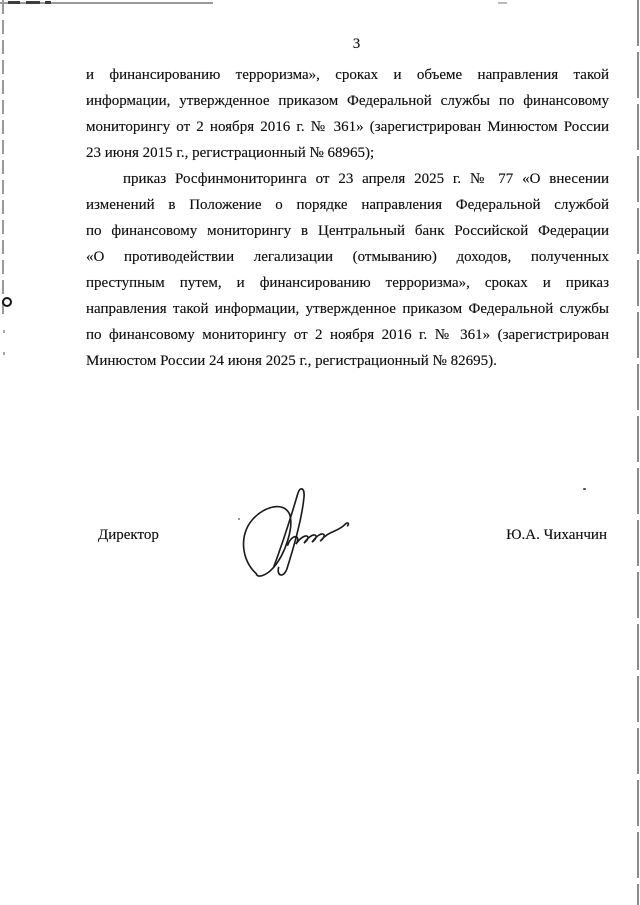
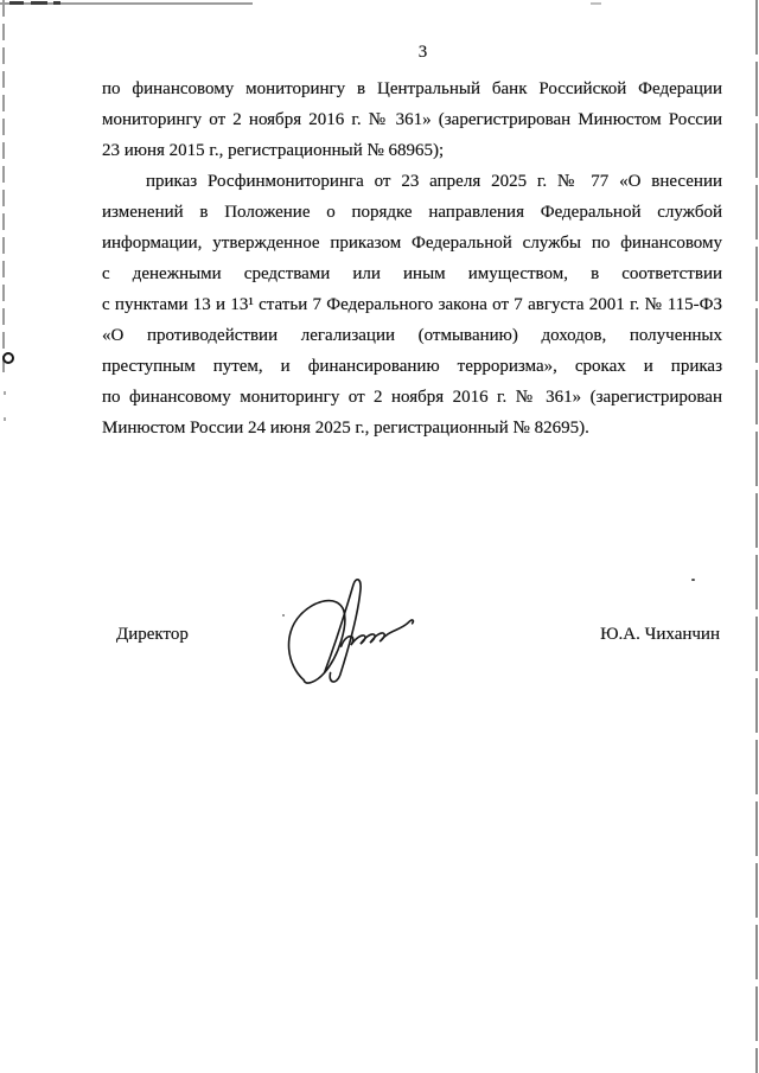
  3
- и финансированию терроризма», сроках и объеме направления такой
- информации, утвержденное приказом Федеральной службы по финансовому
+ по финансовому мониторингу в Центральный банк Российской Федерации
  мониторингу от 2 ноября 2016 г. № 361» (зарегистрирован Минюстом России
  23 июня 2015 г., регистрационный № 68965);
  приказ Росфинмониторинга от 23 апреля 2025 г. № 77 «О внесении
  изменений в Положение о порядке направления Федеральной службой
- по финансовому мониторингу в Центральный банк Российской Федерации
+ информации, утвержденное приказом Федеральной службы по финансовому
+ с денежными средствами или иным имуществом, в соответствии
+ с пунктами 13 и 13¹ статьи 7 Федерального закона от 7 августа 2001 г. № 115-ФЗ
  «О противодействии легализации (отмыванию) доходов, полученных
  преступным путем, и финансированию терроризма», сроках и приказ
- направления такой информации, утвержденное приказом Федеральной службы
  по финансовому мониторингу от 2 ноября 2016 г. № 361» (зарегистрирован
  Минюстом России 24 июня 2025 г., регистрационный № 82695).
  Директор
  Ю.А. Чиханчин
